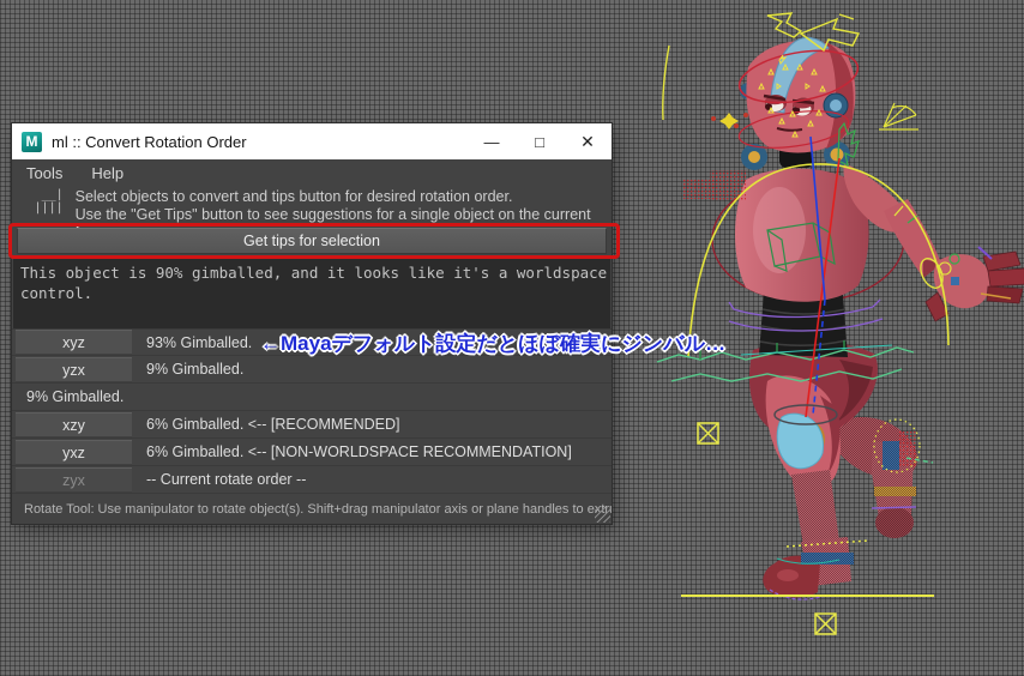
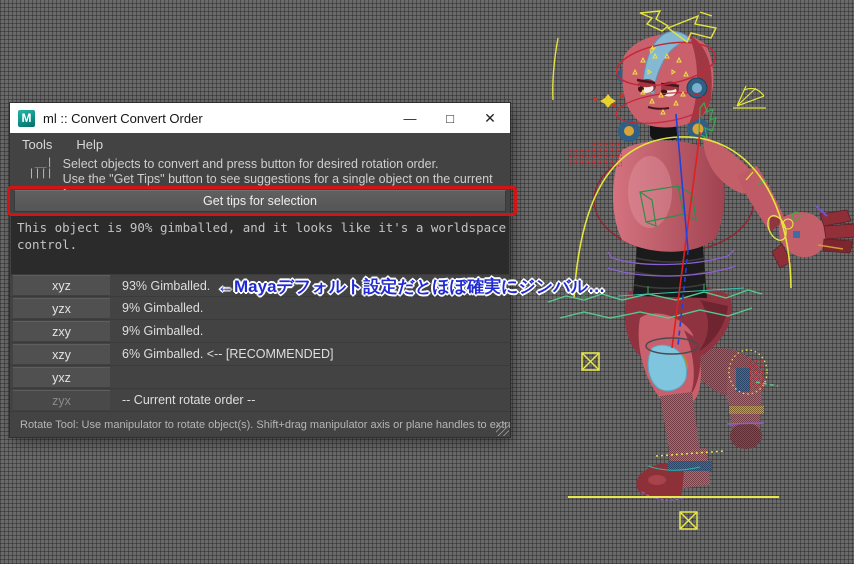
  M
- ml :: Convert Rotation Order
+ ml :: Convert Convert Order
  —
  □
  ✕
  Tools
  Help
  __|
  ||||
- Select objects to convert and tips button for desired rotation order.
+ Select objects to convert and press button for desired rotation order.
  Use the "Get Tips" button to see suggestions for a single object on the current
  Get tips for selection
  This object is 90% gimballed, and it looks like it's a worldspace control.
  xyz
  93% Gimballed.
  yzx
  9% Gimballed.
+ zxy
  9% Gimballed.
  xzy
  6% Gimballed. <-- [RECOMMENDED]
  yxz
- 6% Gimballed. <-- [NON-WORLDSPACE RECOMMENDATION]
  zyx
  -- Current rotate order --
  Rotate Tool: Use manipulator to rotate object(s). Shift+drag manipulator axis or plane handles to e
  ←Mayaデフォルト設定だとほぼ確実にジンバル…
